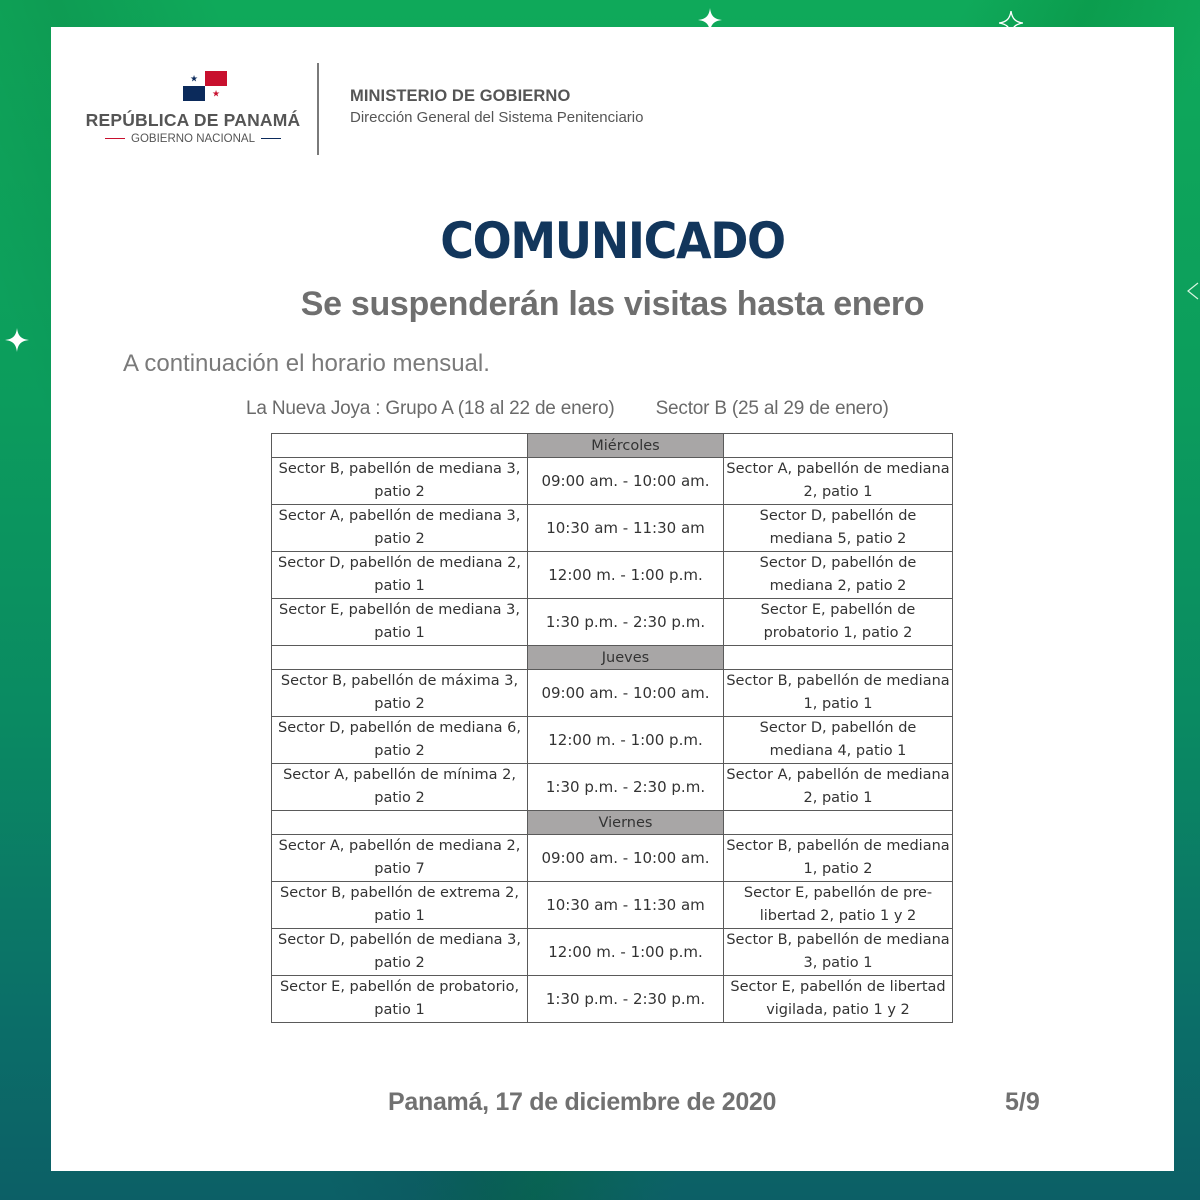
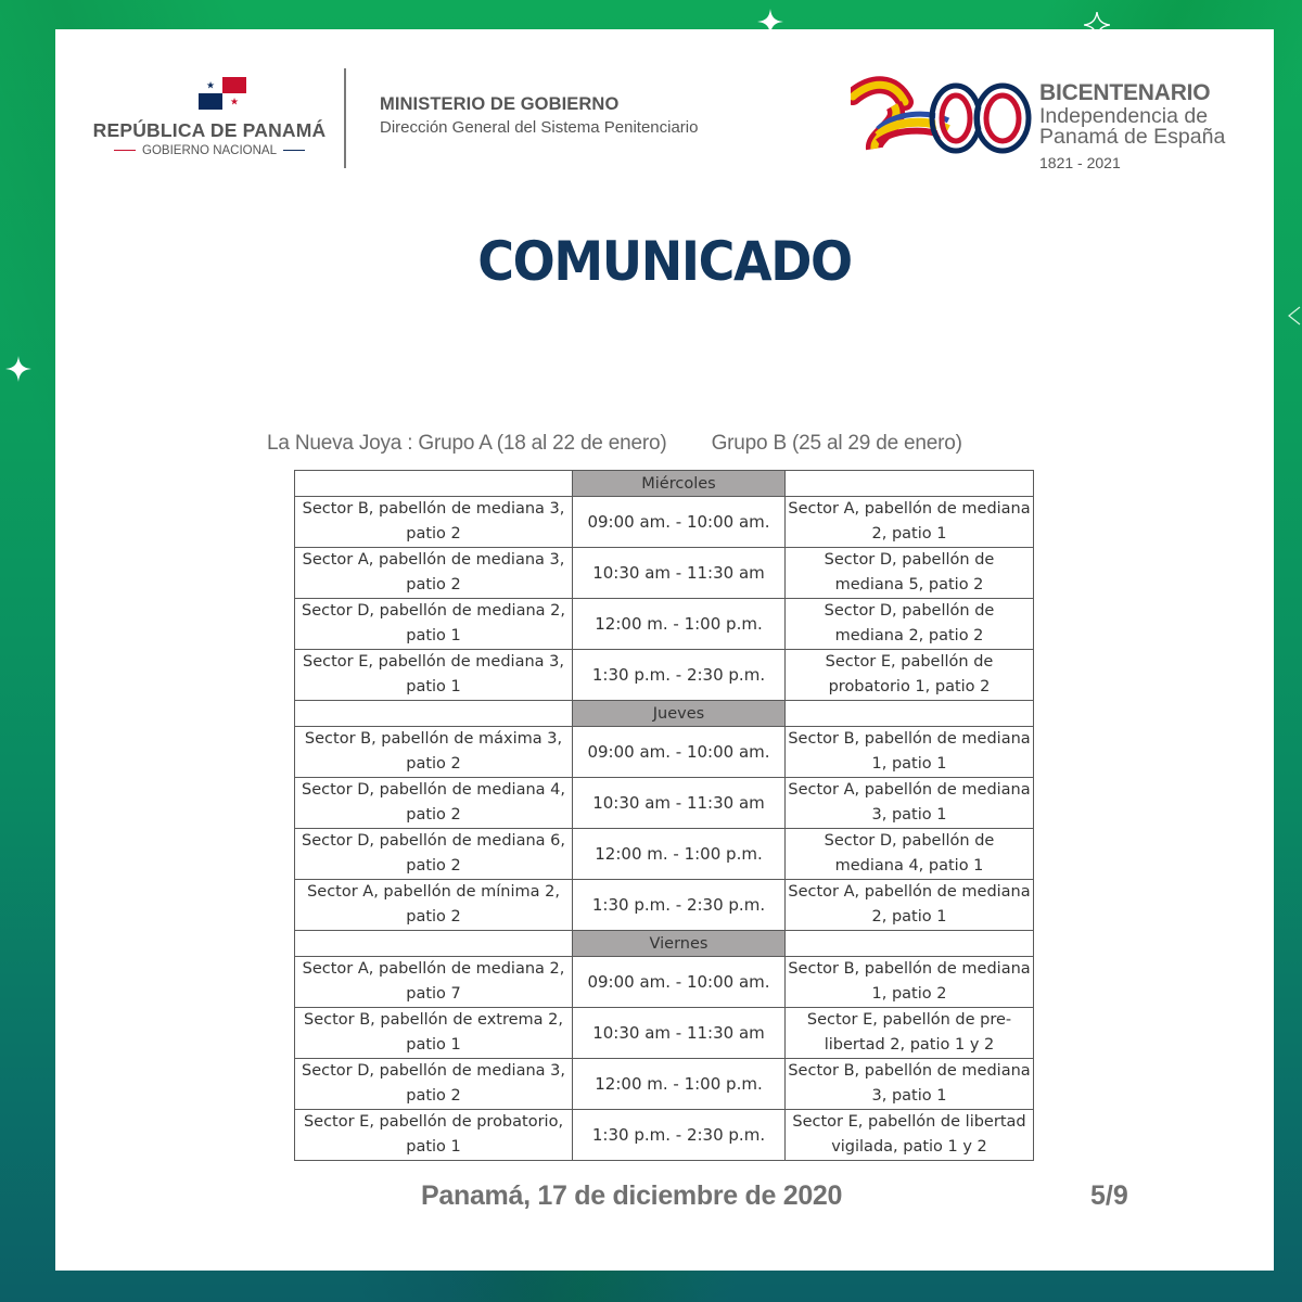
  ★
  ★
  REPÚBLICA DE PANAMÁ
  GOBIERNO NACIONAL
  MINISTERIO DE GOBIERNO
  Dirección General del Sistema Penitenciario
+ BICENTENARIO
+ Independencia de
+ Panamá de España
+ 1821 - 2021
  COMUNICADO
- Se suspenderán las visitas hasta enero
- A continuación el horario mensual.
- La Nueva Joya : Grupo A (18 al 22 de enero) Sector B (25 al 29 de enero)
+ La Nueva Joya : Grupo A (18 al 22 de enero) Grupo B (25 al 29 de enero)
  	Miércoles
  Sector B, pabellón de mediana 3, patio 2	09:00 am. - 10:00 am.	Sector A, pabellón de mediana 2, patio 1
  Sector A, pabellón de mediana 3, patio 2	10:30 am - 11:30 am	Sector D, pabellón de mediana 5, patio 2
  Sector D, pabellón de mediana 2, patio 1	12:00 m. - 1:00 p.m.	Sector D, pabellón de mediana 2, patio 2
  Sector E, pabellón de mediana 3, patio 1	1:30 p.m. - 2:30 p.m.	Sector E, pabellón de probatorio 1, patio 2
  	Jueves
  Sector B, pabellón de máxima 3, patio 2	09:00 am. - 10:00 am.	Sector B, pabellón de mediana 1, patio 1
+ Sector D, pabellón de mediana 4, patio 2	10:30 am - 11:30 am	Sector A, pabellón de mediana 3, patio 1
  Sector D, pabellón de mediana 6, patio 2	12:00 m. - 1:00 p.m.	Sector D, pabellón de mediana 4, patio 1
  Sector A, pabellón de mínima 2, patio 2	1:30 p.m. - 2:30 p.m.	Sector A, pabellón de mediana 2, patio 1
  	Viernes
  Sector A, pabellón de mediana 2, patio 7	09:00 am. - 10:00 am.	Sector B, pabellón de mediana 1, patio 2
  Sector B, pabellón de extrema 2, patio 1	10:30 am - 11:30 am	Sector E, pabellón de pre-libertad 2, patio 1 y 2
  Sector D, pabellón de mediana 3, patio 2	12:00 m. - 1:00 p.m.	Sector B, pabellón de mediana 3, patio 1
  Sector E, pabellón de probatorio, patio 1	1:30 p.m. - 2:30 p.m.	Sector E, pabellón de libertad vigilada, patio 1 y 2
  Panamá, 17 de diciembre de 2020
  5/9
